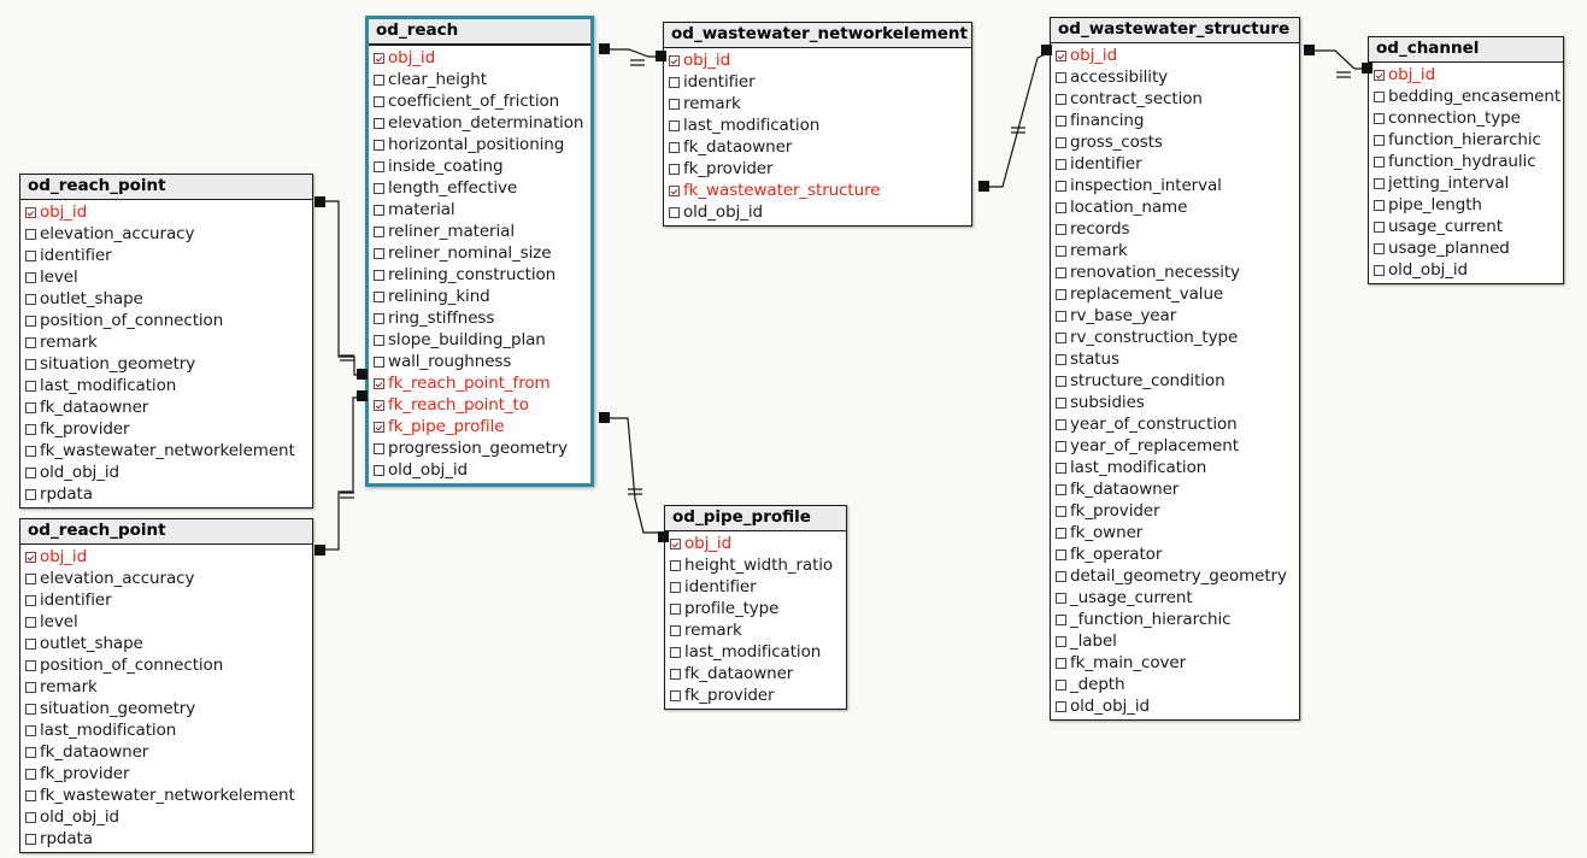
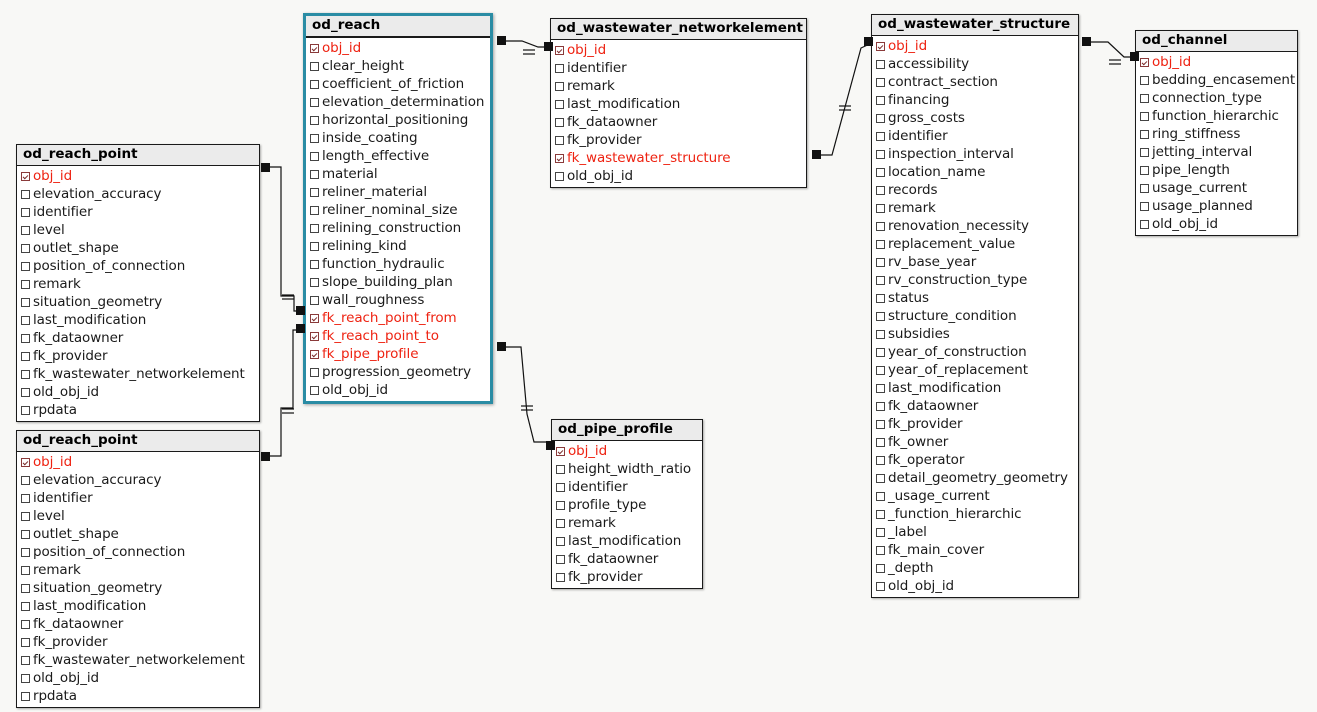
  od_reach_point
  obj_id
  elevation_accuracy
  identifier
  level
  outlet_shape
  position_of_connection
  remark
  situation_geometry
  last_modification
  fk_dataowner
  fk_provider
  fk_wastewater_networkelement
  old_obj_id
  rpdata
  od_reach_point
  obj_id
  elevation_accuracy
  identifier
  level
  outlet_shape
  position_of_connection
  remark
  situation_geometry
  last_modification
  fk_dataowner
  fk_provider
  fk_wastewater_networkelement
  old_obj_id
  rpdata
  od_reach
  obj_id
  clear_height
  coefficient_of_friction
  elevation_determination
  horizontal_positioning
  inside_coating
  length_effective
  material
  reliner_material
  reliner_nominal_size
  relining_construction
  relining_kind
- ring_stiffness
+ function_hydraulic
  slope_building_plan
  wall_roughness
  fk_reach_point_from
  fk_reach_point_to
  fk_pipe_profile
  progression_geometry
  old_obj_id
  od_wastewater_networkelement
  obj_id
  identifier
  remark
  last_modification
  fk_dataowner
  fk_provider
  fk_wastewater_structure
  old_obj_id
  od_pipe_profile
  obj_id
  height_width_ratio
  identifier
  profile_type
  remark
  last_modification
  fk_dataowner
  fk_provider
  od_wastewater_structure
  obj_id
  accessibility
  contract_section
  financing
  gross_costs
  identifier
  inspection_interval
  location_name
  records
  remark
  renovation_necessity
  replacement_value
  rv_base_year
  rv_construction_type
  status
  structure_condition
  subsidies
  year_of_construction
  year_of_replacement
  last_modification
  fk_dataowner
  fk_provider
  fk_owner
  fk_operator
  detail_geometry_geometry
  _usage_current
  _function_hierarchic
  _label
  fk_main_cover
  _depth
  old_obj_id
  od_channel
  obj_id
  bedding_encasement
  connection_type
  function_hierarchic
- function_hydraulic
+ ring_stiffness
  jetting_interval
  pipe_length
  usage_current
  usage_planned
  old_obj_id
